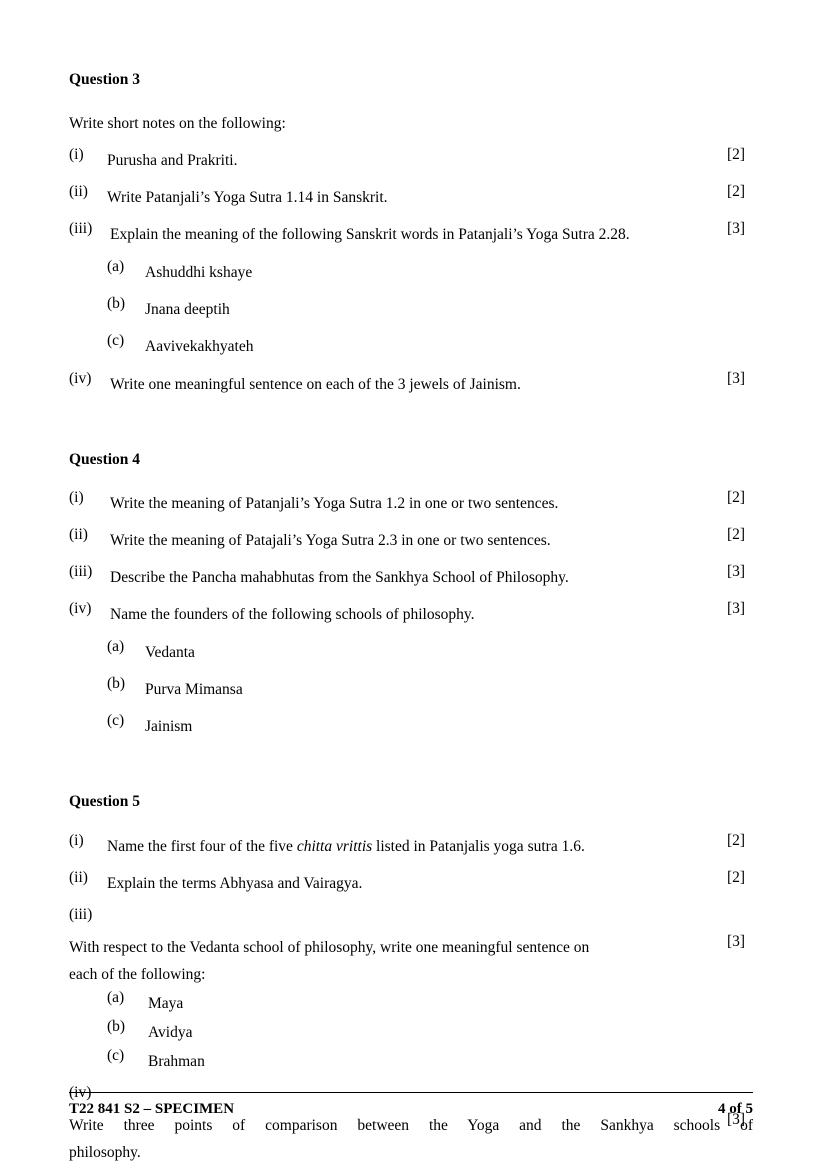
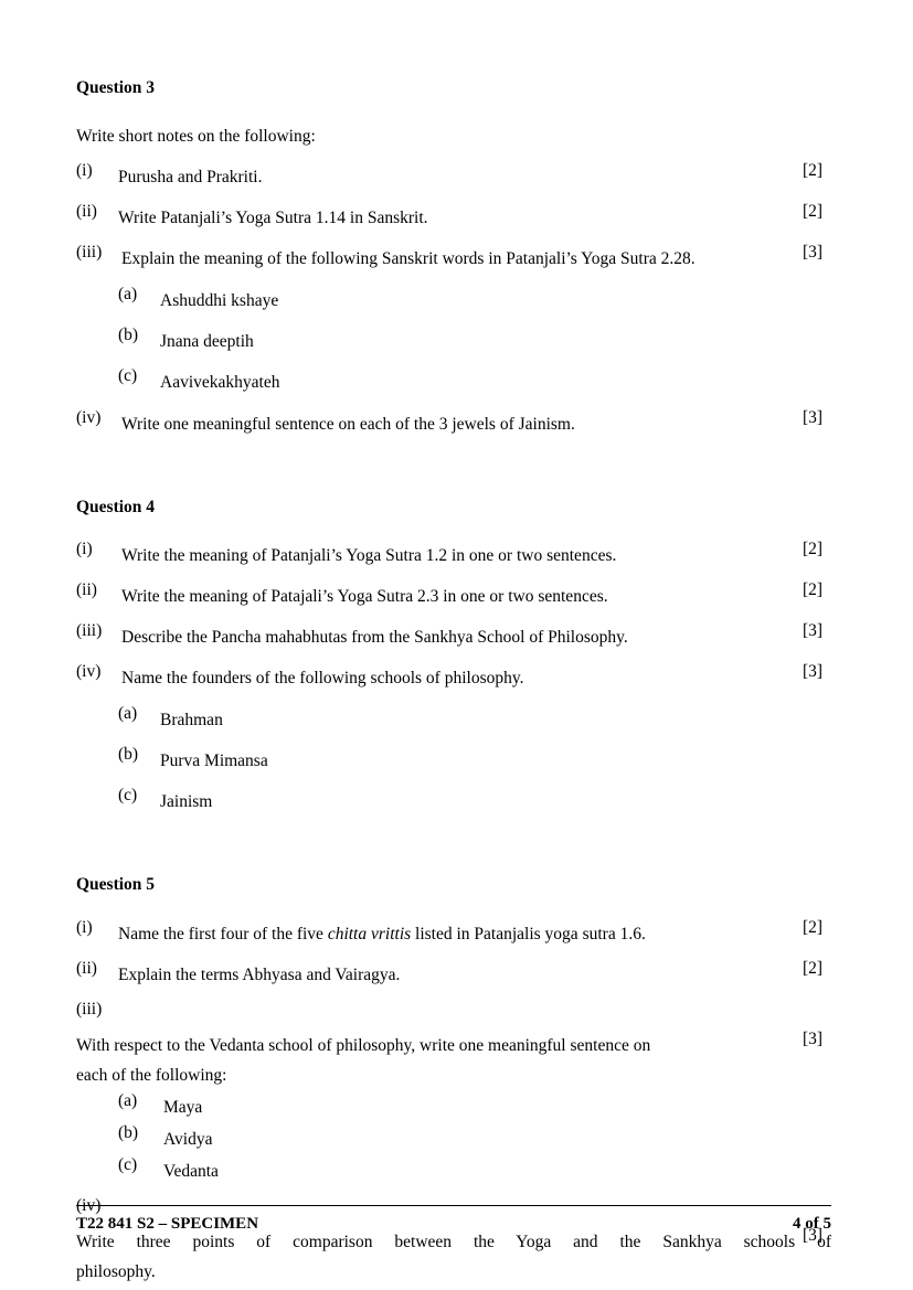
  Question 3
  Write short notes on the following:
  (i)
  Purusha and Prakriti.
  [2]
  (ii)
  Write Patanjali’s Yoga Sutra 1.14 in Sanskrit.
  [2]
  (iii)
  Explain the meaning of the following Sanskrit words in Patanjali’s Yoga Sutra 2.28.
  [3]
  (a)
  Ashuddhi kshaye
  (b)
  Jnana deeptih
  (c)
  Aavivekakhyateh
  (iv)
  Write one meaningful sentence on each of the 3 jewels of Jainism.
  [3]
  Question 4
  (i)
  Write the meaning of Patanjali’s Yoga Sutra 1.2 in one or two sentences.
  [2]
  (ii)
  Write the meaning of Patajali’s Yoga Sutra 2.3 in one or two sentences.
  [2]
  (iii)
  Describe the Pancha mahabhutas from the Sankhya School of Philosophy.
  [3]
  (iv)
  Name the founders of the following schools of philosophy.
  [3]
  (a)
- Vedanta
+ Brahman
  (b)
  Purva Mimansa
  (c)
  Jainism
  Question 5
  (i)
  Name the first four of the five chitta vrittis listed in Patanjalis yoga sutra 1.6.
  [2]
  (ii)
  Explain the terms Abhyasa and Vairagya.
  [2]
  (iii)
  With respect to the Vedanta school of philosophy, write one meaningful sentence on
  each of the following:
  [3]
  (a)
  Maya
  (b)
  Avidya
  (c)
- Brahman
+ Vedanta
  (iv)
  Write three points of comparison between the Yoga and the Sankhya schools of
  philosophy.
  [3]
  T22 841 S2 – SPECIMEN
  4 of 5
